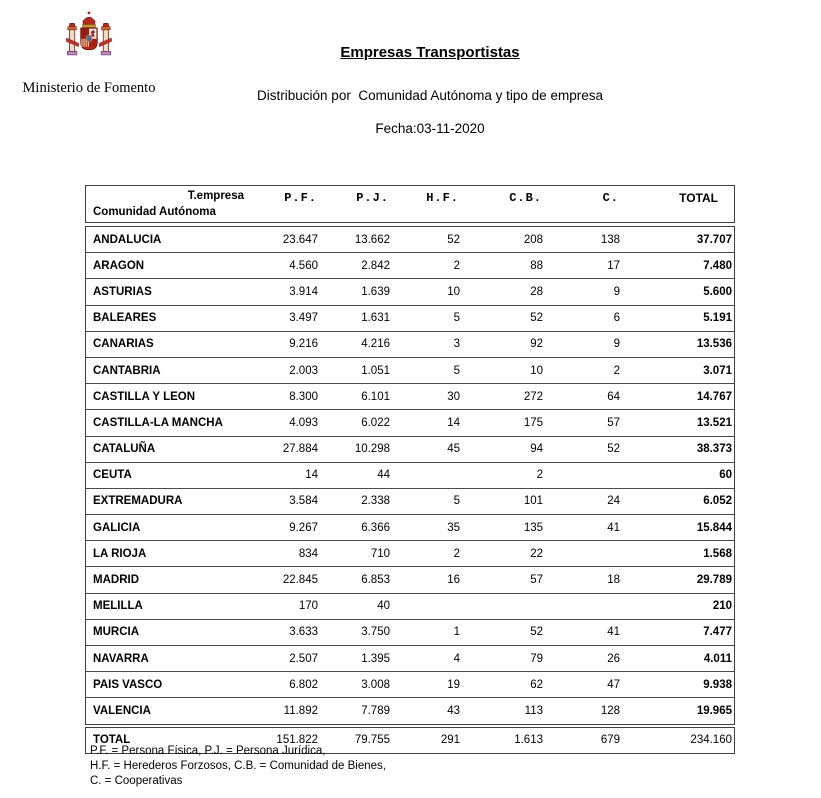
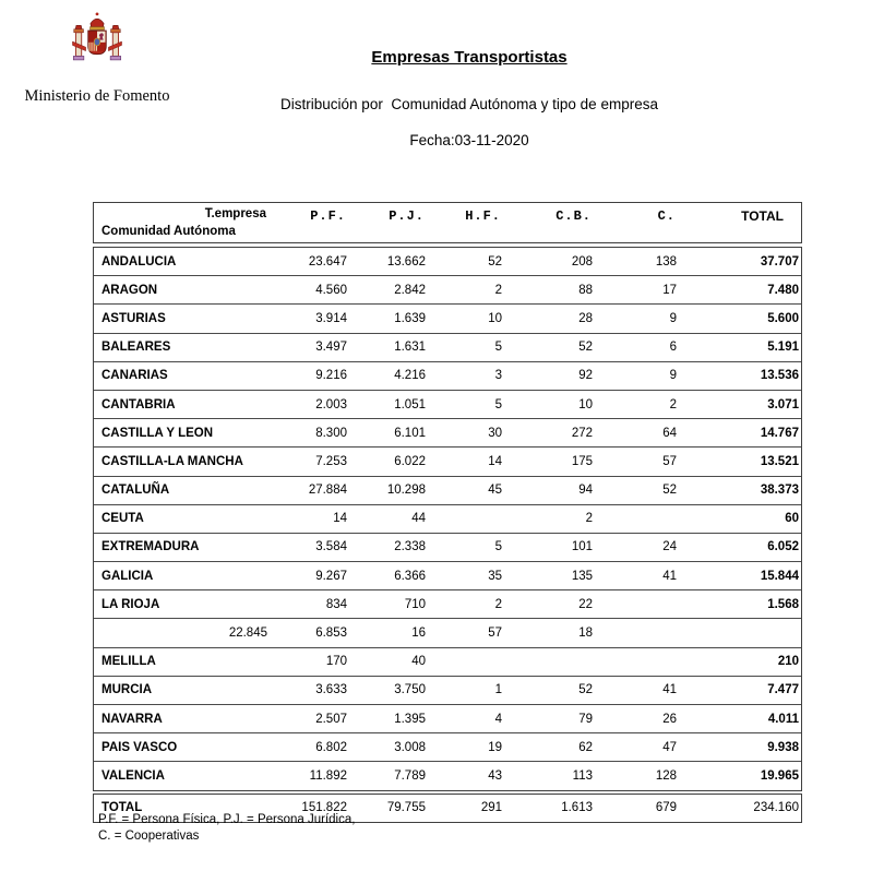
  Ministerio de Fomento
  Empresas Transportistas
  Distribución por Comunidad Autónoma y tipo de empresa
  Fecha:03-11-2020
  T.empresa
  Comunidad Autónoma
  P.F.
  P.J.
  H.F.
  C.B.
  C.
  TOTAL
  ANDALUCIA
  23.647
  13.662
  52
  208
  138
  37.707
  ARAGON
  4.560
  2.842
  2
  88
  17
  7.480
  ASTURIAS
  3.914
  1.639
  10
  28
  9
  5.600
  BALEARES
  3.497
  1.631
  5
  52
  6
  5.191
  CANARIAS
  9.216
  4.216
  3
  92
  9
  13.536
  CANTABRIA
  2.003
  1.051
  5
  10
  2
  3.071
  CASTILLA Y LEON
  8.300
  6.101
  30
  272
  64
  14.767
  CASTILLA-LA MANCHA
- 4.093
+ 7.253
  6.022
  14
  175
  57
  13.521
  CATALUÑA
  27.884
  10.298
  45
  94
  52
  38.373
  CEUTA
  14
  44
  2
  60
  EXTREMADURA
  3.584
  2.338
  5
  101
  24
  6.052
  GALICIA
  9.267
  6.366
  35
  135
  41
  15.844
  LA RIOJA
  834
  710
  2
  22
  1.568
- MADRID
  22.845
  6.853
  16
  57
  18
- 29.789
  MELILLA
  170
  40
  210
  MURCIA
  3.633
  3.750
  1
  52
  41
  7.477
  NAVARRA
  2.507
  1.395
  4
  79
  26
  4.011
  PAIS VASCO
  6.802
  3.008
  19
  62
  47
  9.938
  VALENCIA
  11.892
  7.789
  43
  113
  128
  19.965
  TOTAL
  151.822
  79.755
  291
  1.613
  679
  234.160
  P.F. = Persona Física, P.J. = Persona Jurídica,
- H.F. = Herederos Forzosos, C.B. = Comunidad de Bienes,
  C. = Cooperativas
